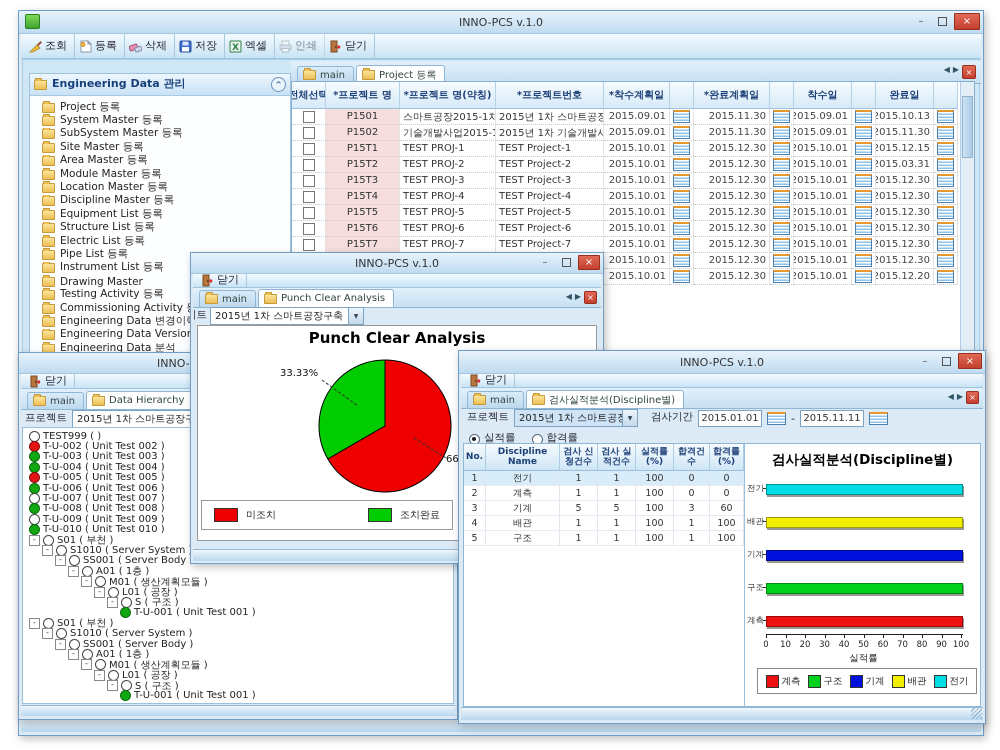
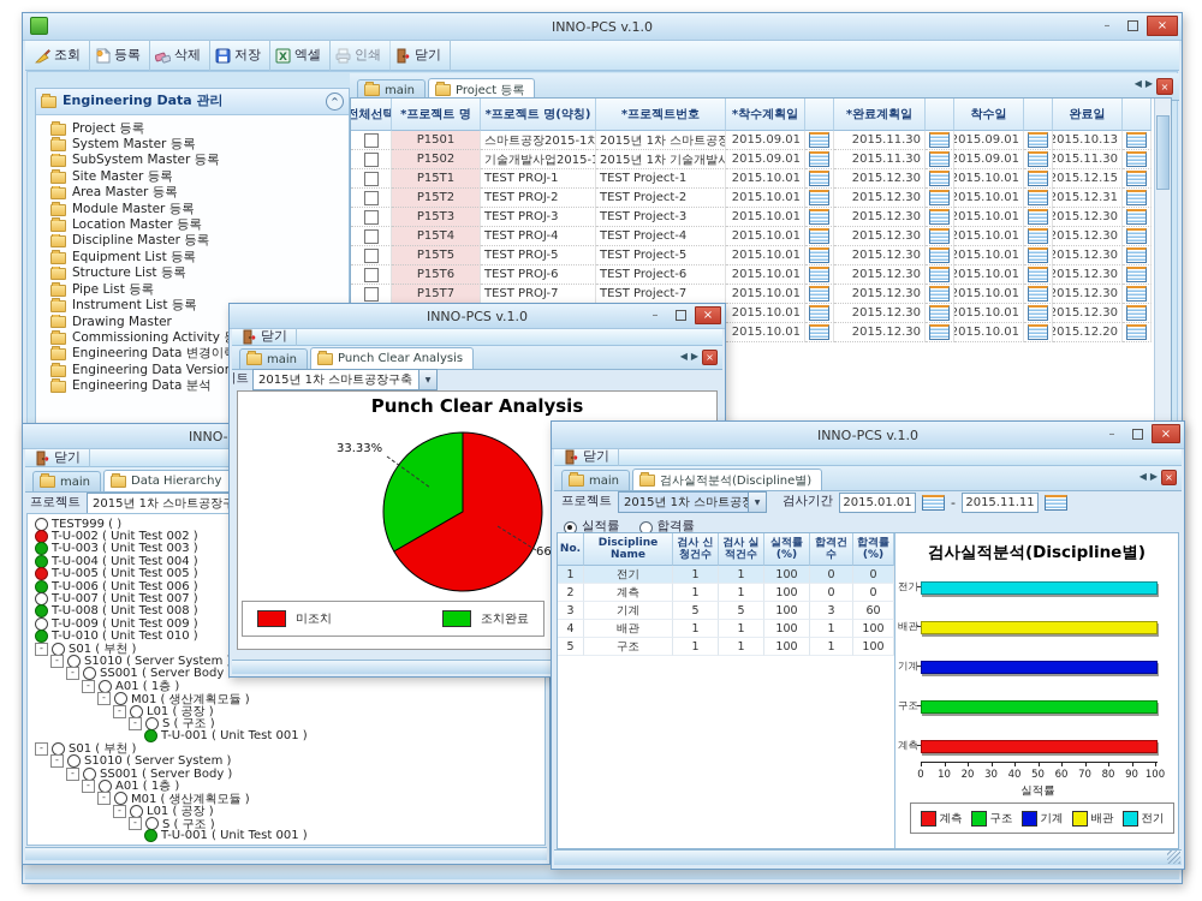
  INNO-PCS v.1.0
  –
  ×
  조회
  등록
  삭제
  저장
  X
  엑셀
  인쇄
  닫기
  Engineering Data 관리
  ^
  Project 등록
  System Master 등록
  SubSystem Master 등록
  Site Master 등록
  Area Master 등록
  Module Master 등록
  Location Master 등록
  Discipline Master 등록
  Equipment List 등록
  Structure List 등록
- Electric List 등록
  Pipe List 등록
  Instrument List 등록
  Drawing Master
- Testing Activity 등록
  Commissioning Activity
  Engineering Data 변경이
  Engineering Data Versio
  Engineering Data 분석
  main
  Project 등록
  ◀
  ▶
  ×
  전체선택
  *프로젝트 명
  *프로젝트 명(약칭)
  *프로젝트번호
  *착수계획일
  *완료계획일
  착수일
  완료일
  P1501
  스마트공장2015-1차
  2015년 1차 스마트공장
  2015.09.01
  2015.11.30
  2015.09.01
  2015.10.13
  P1502
  기술개발사업2015-1
  2015년 1차 기술개발사
  2015.09.01
  2015.11.30
  2015.09.01
  2015.11.30
  P15T1
  TEST PROJ-1
  TEST Project-1
  2015.10.01
  2015.12.30
  2015.10.01
  2015.12.15
  P15T2
  TEST PROJ-2
  TEST Project-2
  2015.10.01
  2015.12.30
  2015.10.01
- 2015.03.31
+ 2015.12.31
  P15T3
  TEST PROJ-3
  TEST Project-3
  2015.10.01
  2015.12.30
  2015.10.01
  2015.12.30
  P15T4
  TEST PROJ-4
  TEST Project-4
  2015.10.01
  2015.12.30
  2015.10.01
  2015.12.30
  P15T5
  TEST PROJ-5
  TEST Project-5
  2015.10.01
  2015.12.30
  2015.10.01
  2015.12.30
  P15T6
  TEST PROJ-6
  TEST Project-6
  2015.10.01
  2015.12.30
  2015.10.01
  2015.12.30
  P15T7
  TEST PROJ-7
  TEST Project-7
  2015.10.01
  2015.12.30
  2015.10.01
  2015.12.30
  2015.10.01
  2015.12.30
  2015.10.01
  2015.12.30
  2015.10.01
  2015.12.30
  2015.10.01
  2015.12.20
  닫기
  main
  Data Hierarchy
  프로젝트
  2015년 1차 스마트공장
  TEST999 ( )
  T-U-002 ( Unit Test 002 )
  T-U-003 ( Unit Test 003 )
  T-U-004 ( Unit Test 004 )
  T-U-005 ( Unit Test 005 )
  T-U-006 ( Unit Test 006 )
  T-U-007 ( Unit Test 007 )
  T-U-008 ( Unit Test 008 )
  T-U-009 ( Unit Test 009 )
  T-U-010 ( Unit Test 010 )
  -
  S01 ( 부천 )
  -
  S1010 ( Server System
  -
  SS001 ( Server Body
  -
  A01 ( 1층 )
  -
  M01 ( 생산계획모듈 )
  -
  L01 ( 공장 )
  -
  S ( 구조 )
  T-U-001 ( Unit Test 001 )
  -
  S01 ( 부천 )
  -
  S1010 ( Server System )
  -
  SS001 ( Server Body )
  -
  A01 ( 1층 )
  -
  M01 ( 생산계획모듈 )
  -
  L01 ( 공장 )
  -
  S ( 구조 )
  T-U-001 ( Unit Test 001 )
  INNO-PCS v.1.0
  –
  ×
  닫기
  main
  Punch Clear Analysis
  ◀
  ▶
  ×
  2015년 1차 스마트공장구축
  Punch Clear Analysis
  33.33%
  미조치
  조치완료
  INNO-PCS v.1.0
  –
  ×
  닫기
  main
  검사실적분석(Discipline별)
  ◀
  ▶
  ×
  프로젝트
  2015년 1차 스마트공
  검사기간
  2015.01.01
  -
  2015.11.11
  실적률
  합격률
  No.
  Discipline Name
  검사 신청건수
  검사 실적건수
  실적률(%)
  합격건수
  합격률(%)
  1
  전기
  1
  1
  100
  0
  0
  2
  계측
  1
  1
  100
  0
  0
  3
  기계
  5
  5
  100
  3
  60
  4
  배관
  1
  1
  100
  1
  100
  5
  구조
  1
  1
  100
  1
  100
  검사실적분석(Discipline별)
  계측
  구조
  기계
  배관
  전기
  전기
  배관
  기계
  구조
  계측
  0
  10
  20
  30
  40
  50
  60
  70
  80
  90
  100
  실적률
